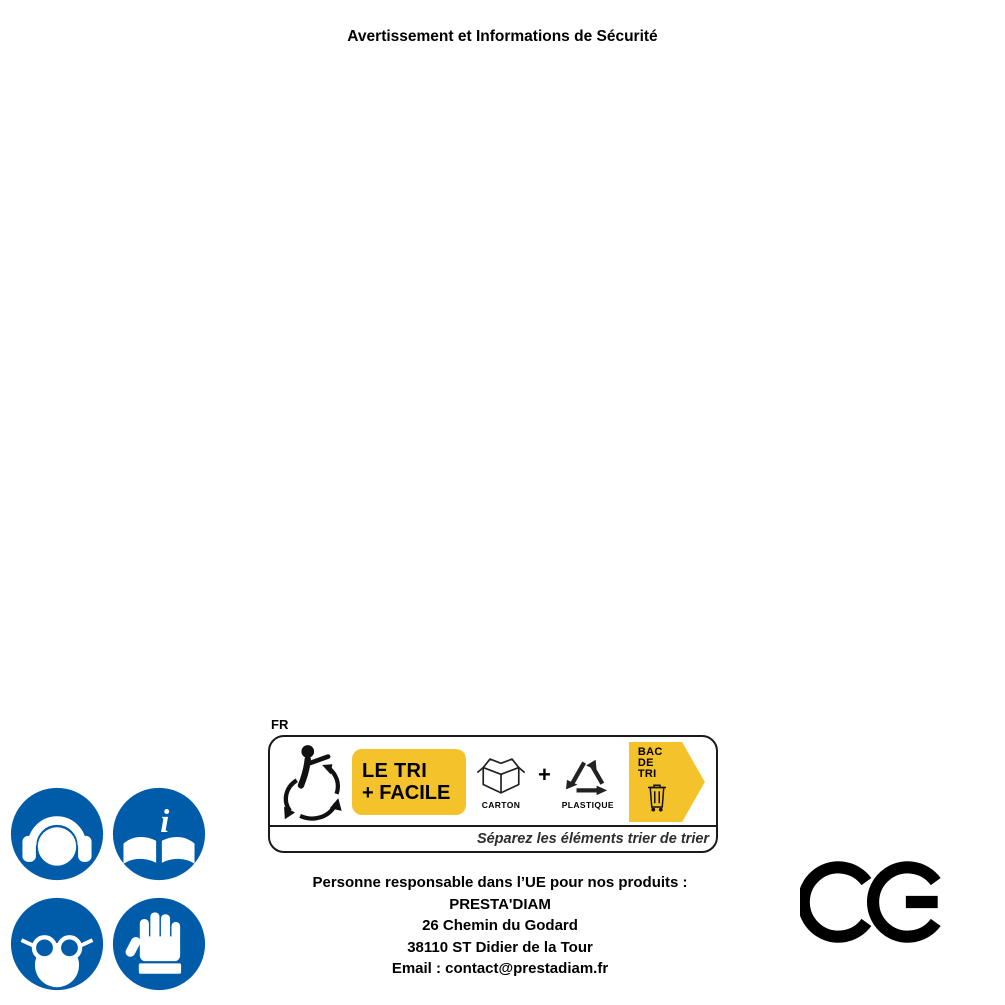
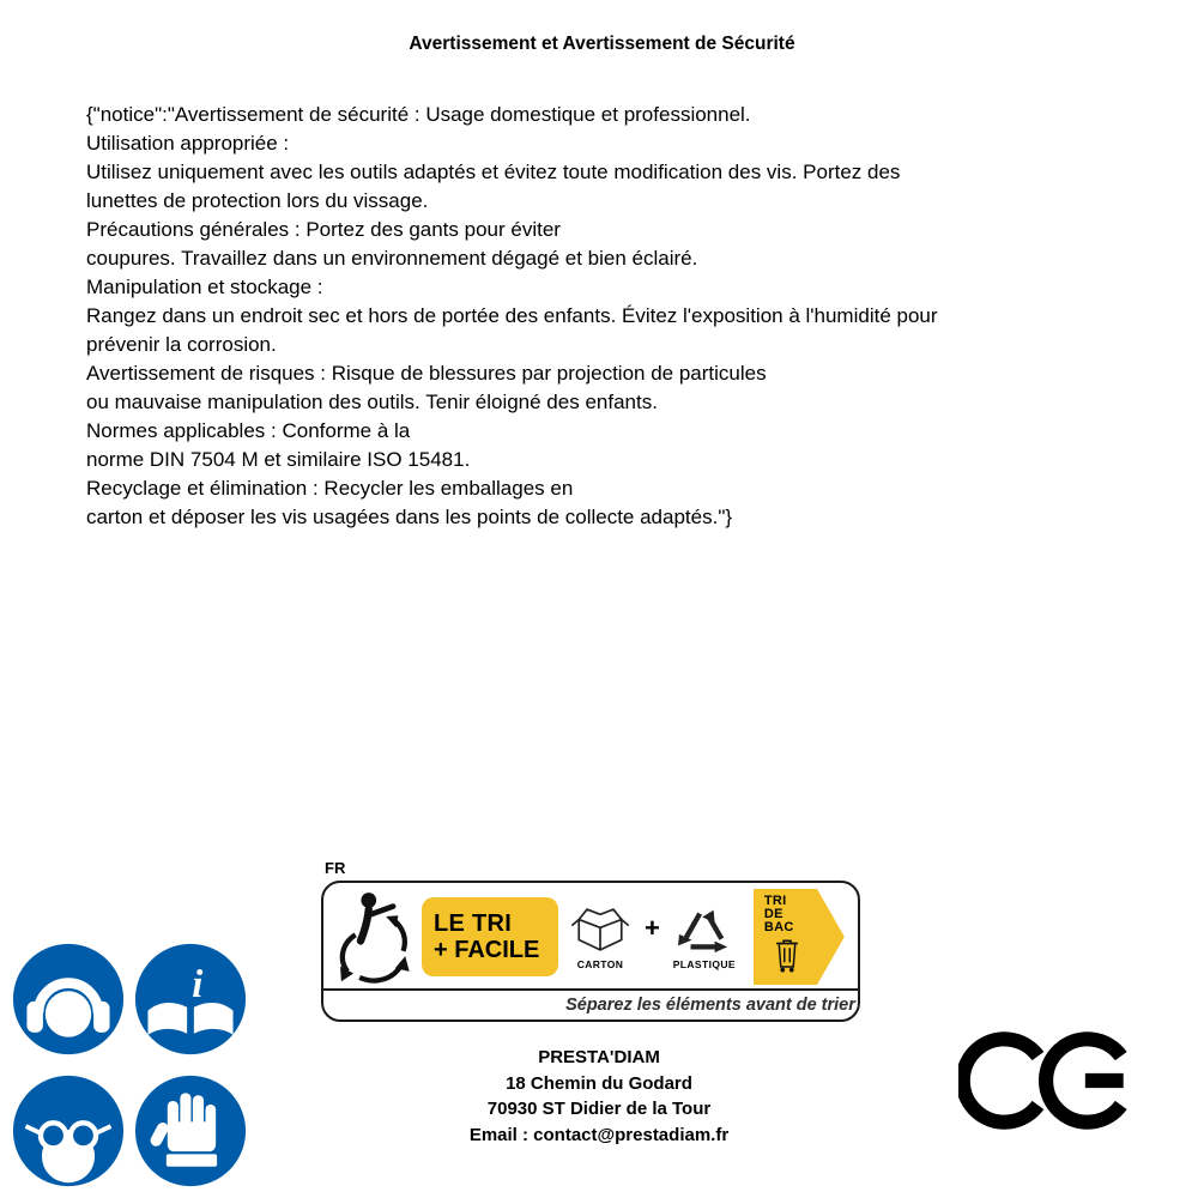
- Avertissement et Informations de Sécurité
+ Avertissement et Avertissement de Sécurité
+ {"notice":"Avertissement de sécurité : Usage domestique et professionnel.
+ Utilisation appropriée :
+ Utilisez uniquement avec les outils adaptés et évitez toute modification des vis. Portez des
+ lunettes de protection lors du vissage.
+ Précautions générales : Portez des gants pour éviter
+ coupures. Travaillez dans un environnement dégagé et bien éclairé.
+ Manipulation et stockage :
+ Rangez dans un endroit sec et hors de portée des enfants. Évitez l'exposition à l'humidité pour
+ prévenir la corrosion.
+ Avertissement de risques : Risque de blessures par projection de particules
+ ou mauvaise manipulation des outils. Tenir éloigné des enfants.
+ Normes applicables : Conforme à la
+ norme DIN 7504 M et similaire ISO 15481.
+ Recyclage et élimination : Recycler les emballages en
+ carton et déposer les vis usagées dans les points de collecte adaptés."}
  FR
  LE TRI
  + FACILE
  CARTON
  +
  PLASTIQUE
- BAC
+ TRI
  DE
- TRI
+ BAC
- Séparez les éléments trier de trier
+ Séparez les éléments avant de trier
  i
- Personne responsable dans l’UE pour nos produits :
  PRESTA'DIAM
- 26 Chemin du Godard
+ 18 Chemin du Godard
- 38110 ST Didier de la Tour
+ 70930 ST Didier de la Tour
  Email : contact@prestadiam.fr
